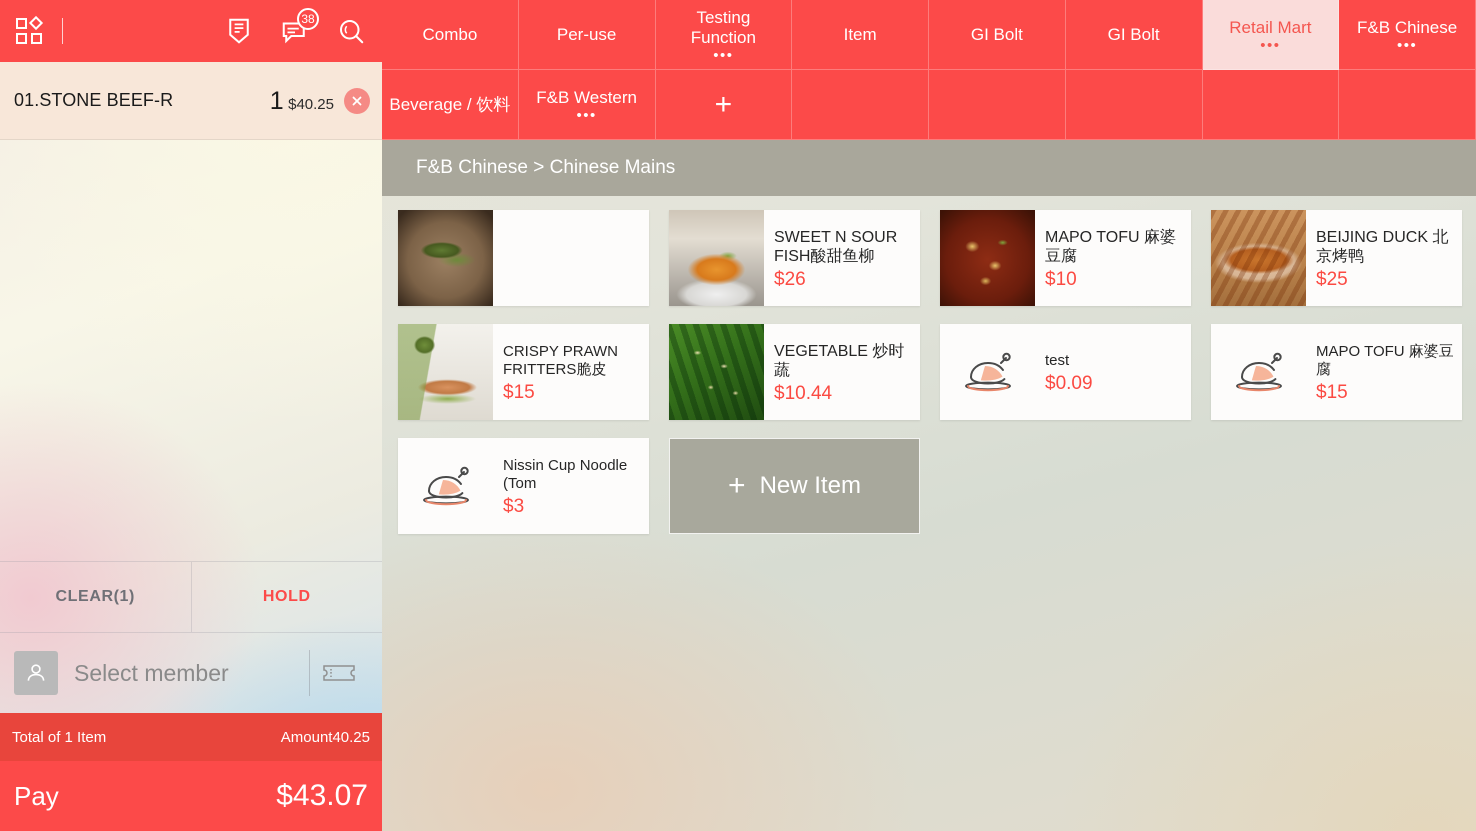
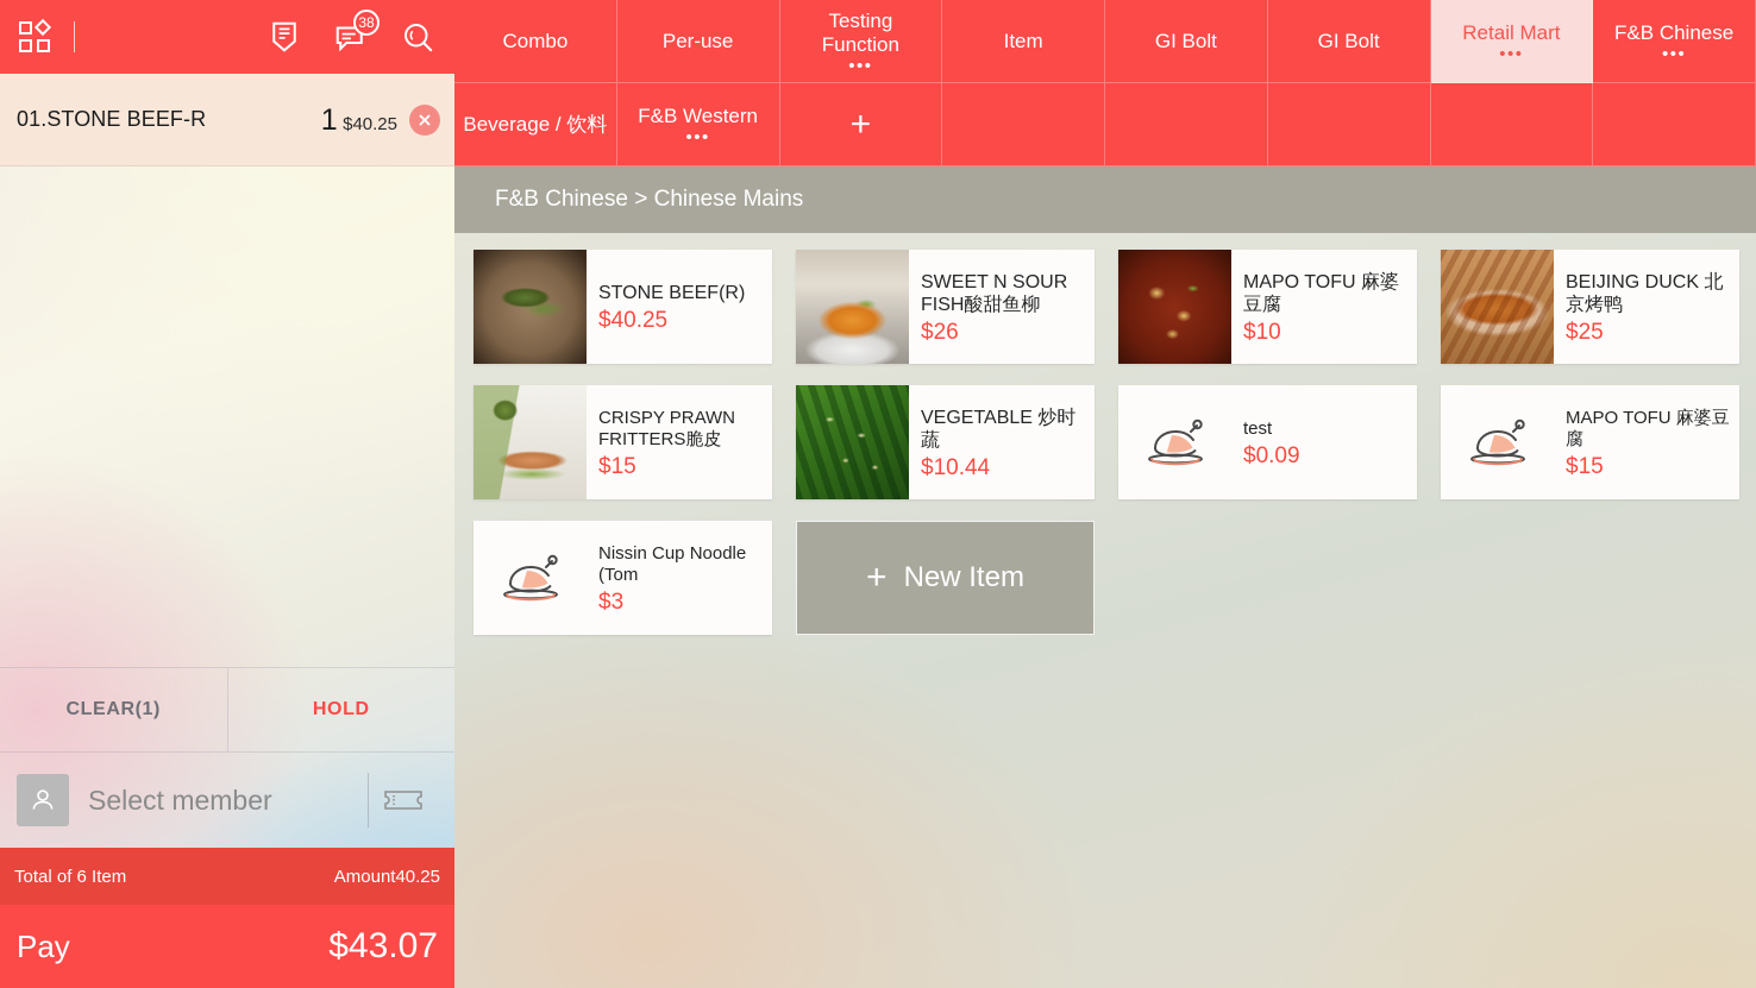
  38
  01.STONE BEEF-R
  1 $40.25
  CLEAR(1)
  HOLD
  Select member
- Total of 1 Item
+ Total of 6 Item
  Amount40.25
  Pay
  $43.07
  Combo
  Per-use
  Testing Function
  •••
  Item
  GI Bolt
  GI Bolt
  Retail Mart
  •••
  F&B Chinese
  •••
  Beverage / 饮料
  F&B Western
  •••
  +
  F&B Chinese > Chinese Mains
+ STONE BEEF(R)
+ $40.25
  SWEET N SOUR FISH酸甜鱼柳
  $26
  MAPO TOFU 麻婆豆腐
  $10
  BEIJING DUCK 北京烤鸭
  $25
  CRISPY PRAWN FRITTERS脆皮
  $15
  VEGETABLE 炒时蔬
  $10.44
  test
  $0.09
  MAPO TOFU 麻婆豆腐
  $15
  Nissin Cup Noodle (Tom
  $3
  +
  New Item
